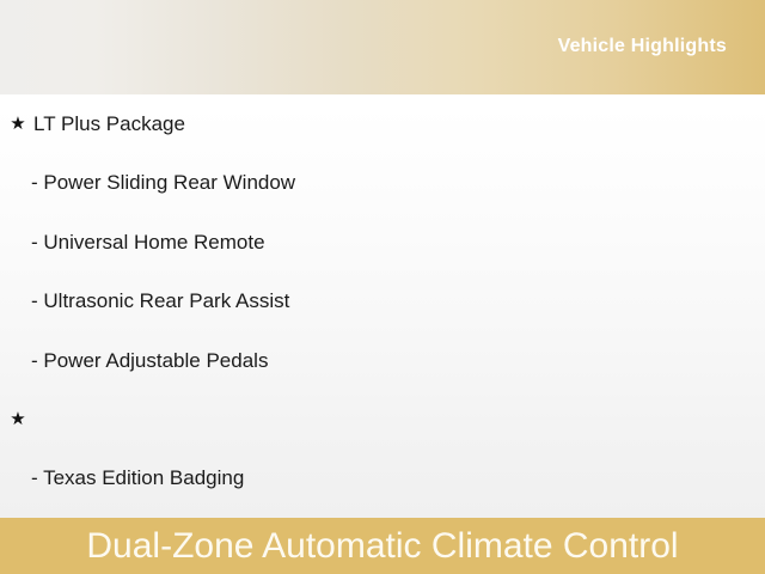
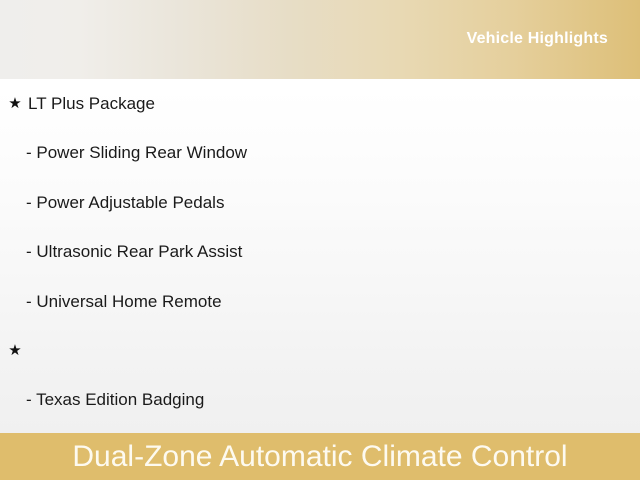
  Vehicle Highlights
  ★
  LT Plus Package
  - Power Sliding Rear Window
- - Universal Home Remote
+ - Power Adjustable Pedals
  - Ultrasonic Rear Park Assist
- - Power Adjustable Pedals
+ - Universal Home Remote
  ★
  - Texas Edition Badging
  Dual-Zone Automatic Climate Control
